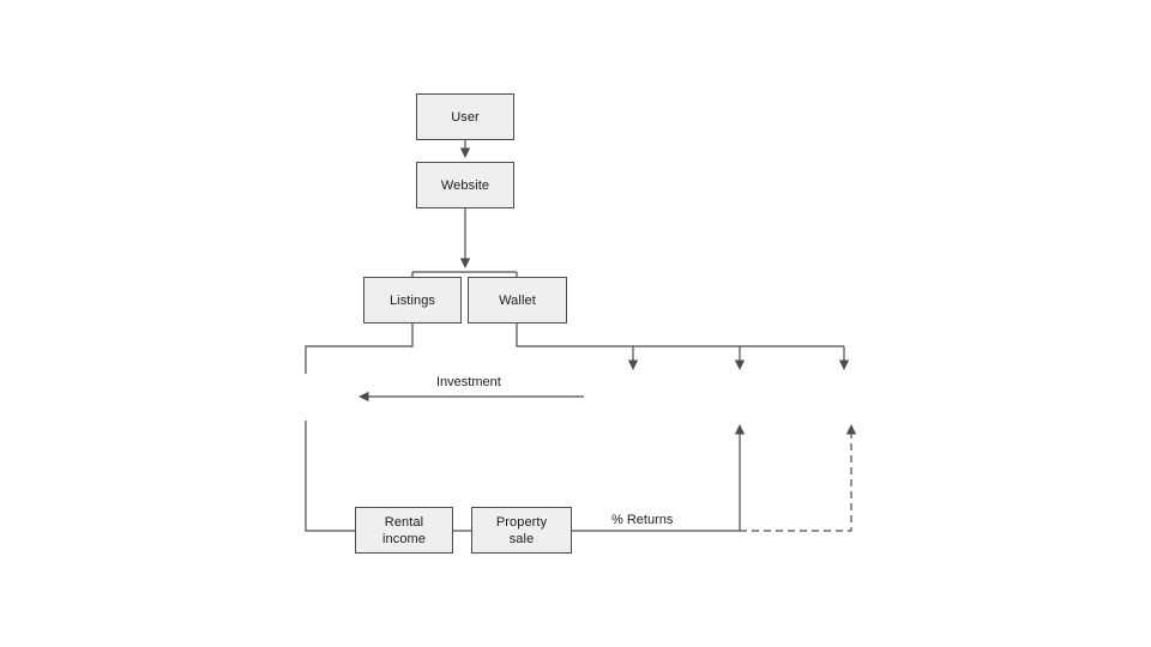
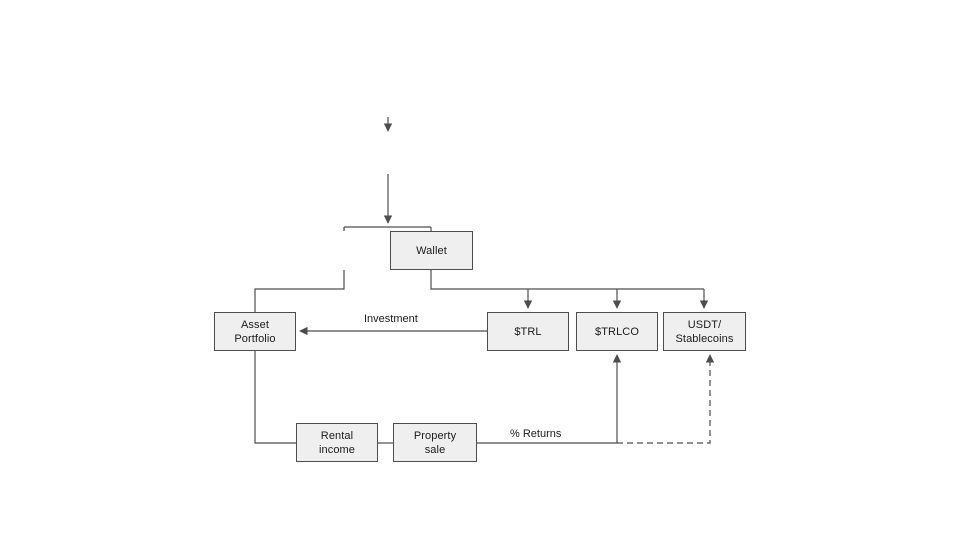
- User
- Website
- Listings
  Wallet
+ Asset
+ Portfolio
+ $TRL
+ $TRLCO
+ USDT/
+ Stablecoins
  Rental
  income
  Property
  sale
  Investment
  % Returns
